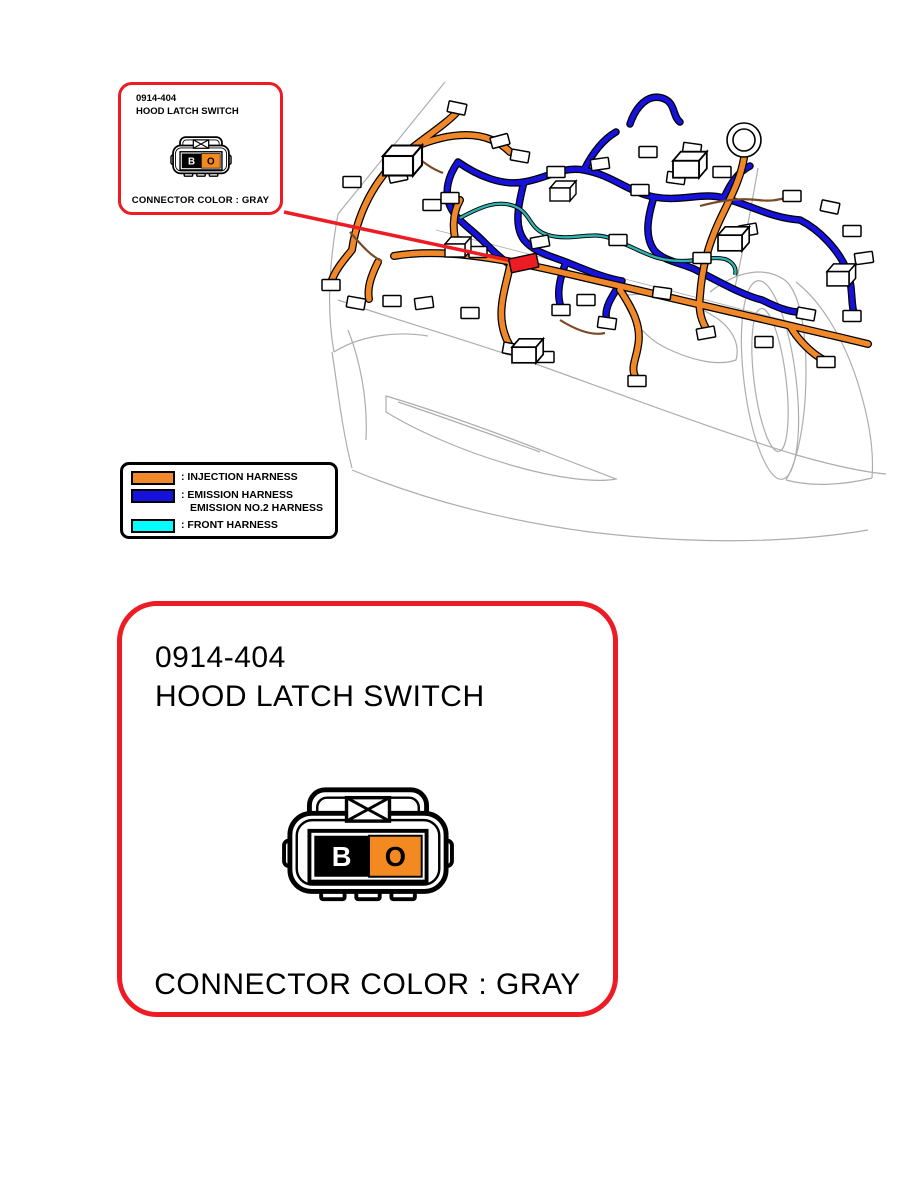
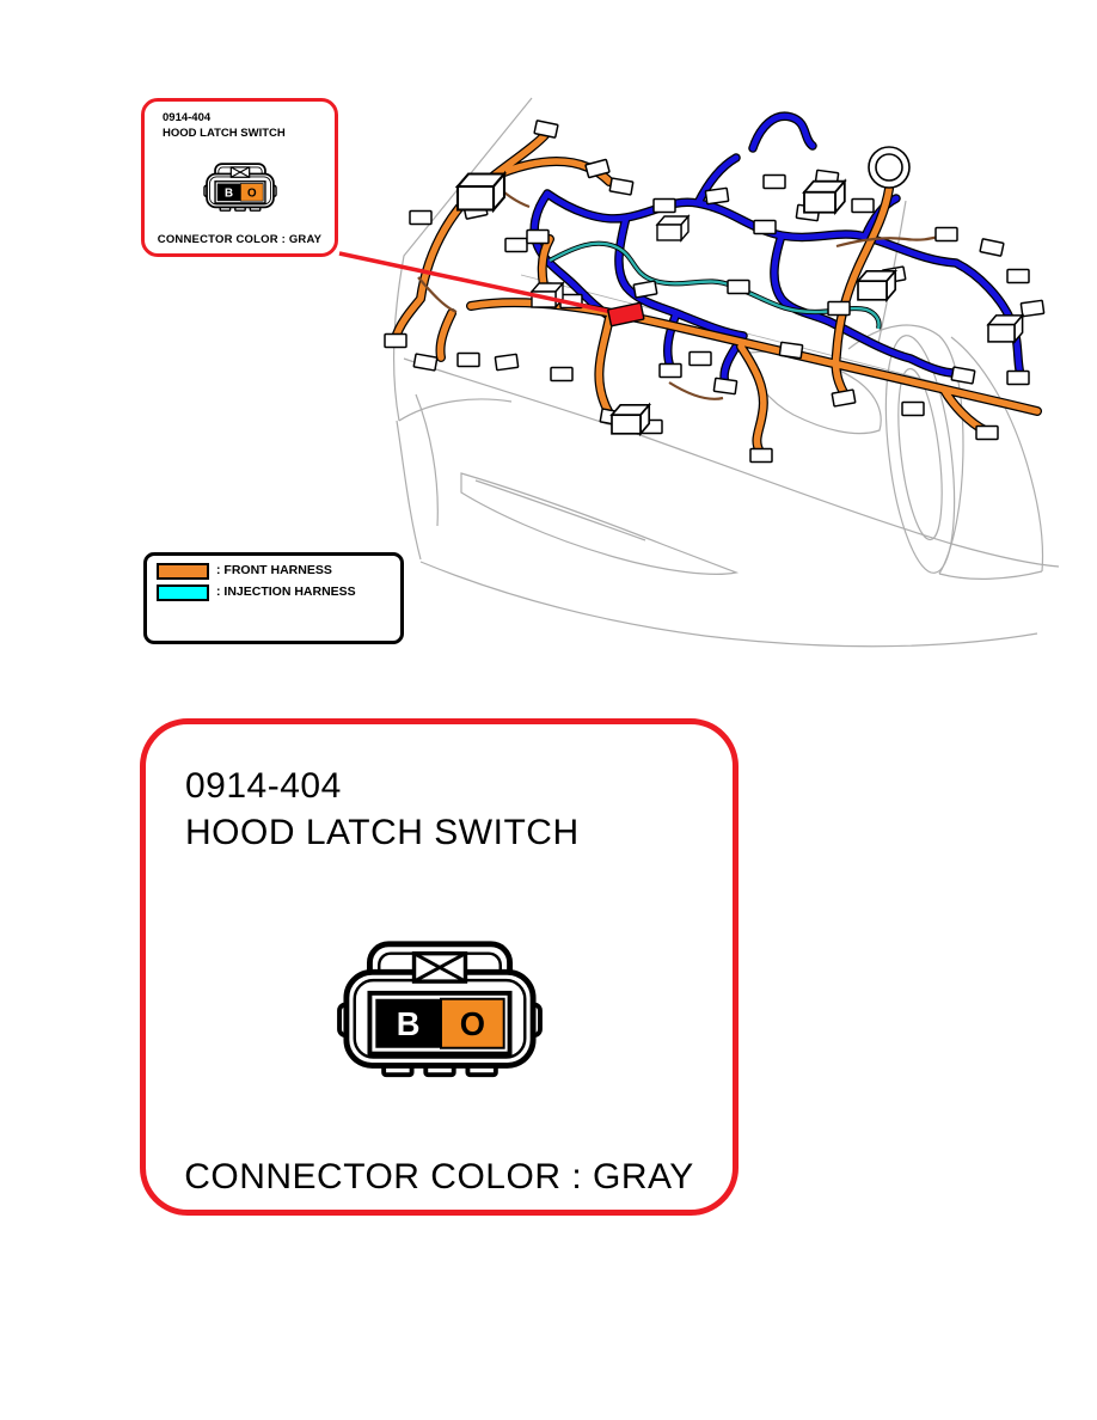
  0914-404
  HOOD LATCH SWITCH
  B
  O
  CONNECTOR COLOR : GRAY
- : INJECTION HARNESS
+ : FRONT HARNESS
- : EMISSION HARNESS
- EMISSION NO.2 HARNESS
- : FRONT HARNESS
+ : INJECTION HARNESS
  0914-404
  HOOD LATCH SWITCH
  B
  O
  CONNECTOR COLOR : GRAY
